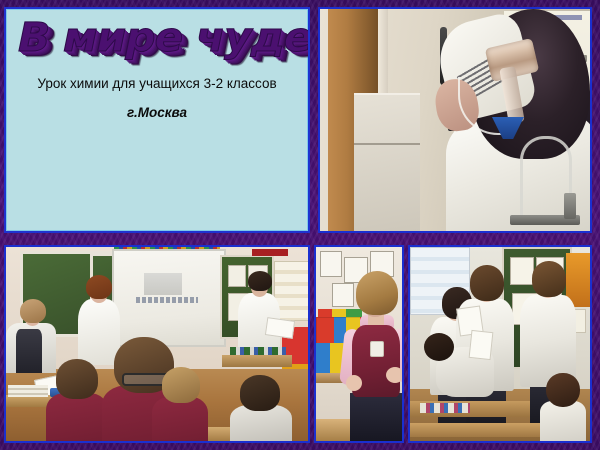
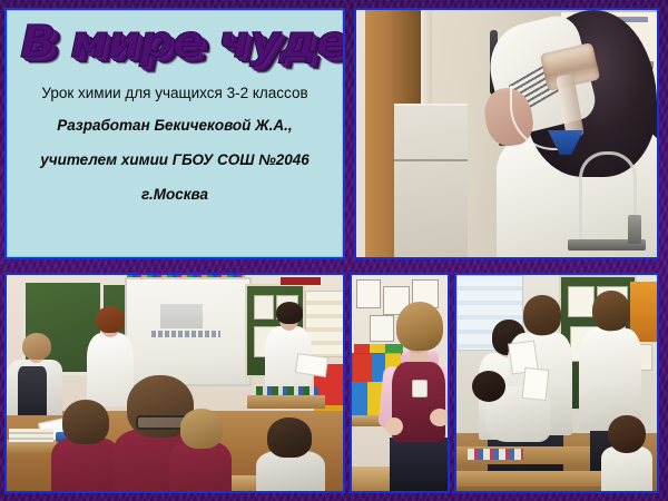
  В мире чуде
  Урок химии для учащихся 3-2 классов
+ Разработан Бекичековой Ж.А.,
+ учителем химии ГБОУ СОШ №2046
  г.Москва
